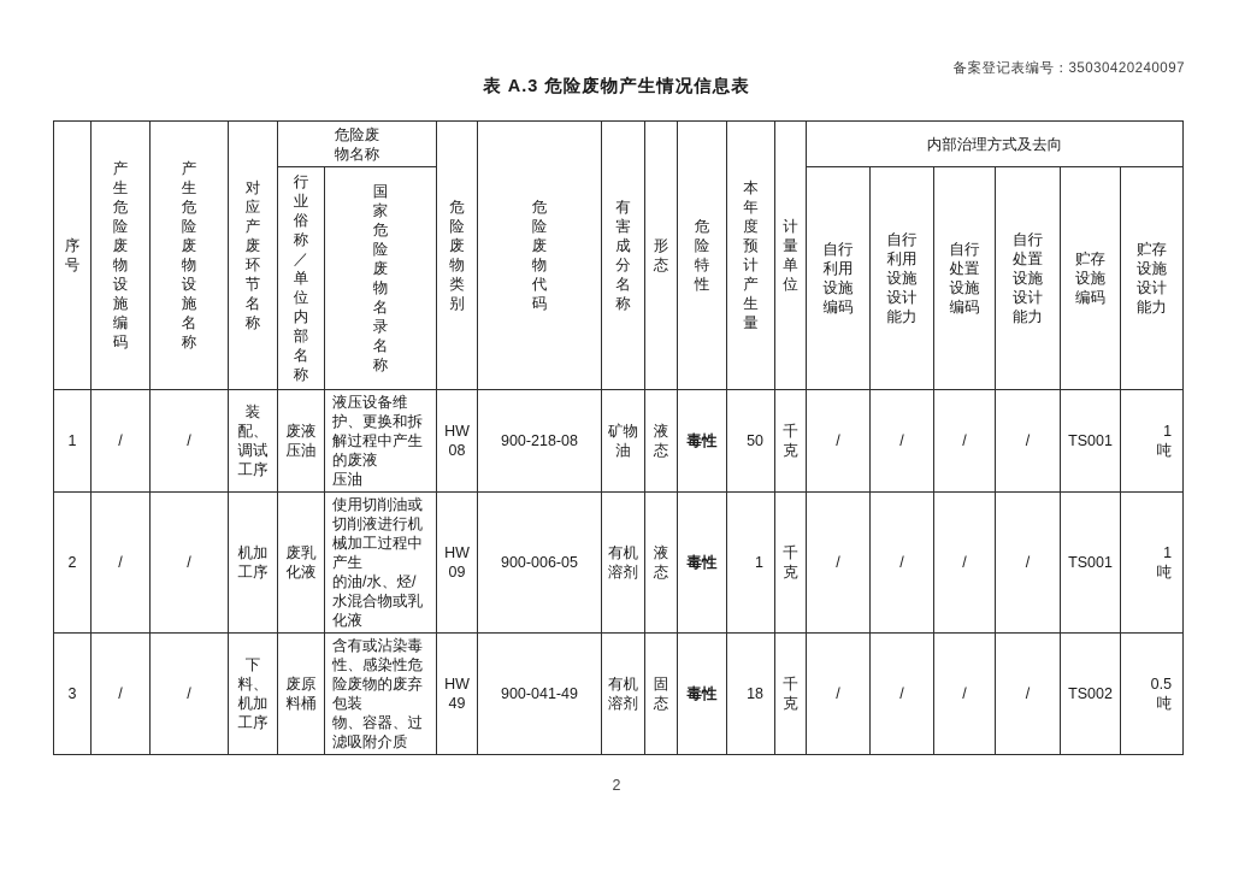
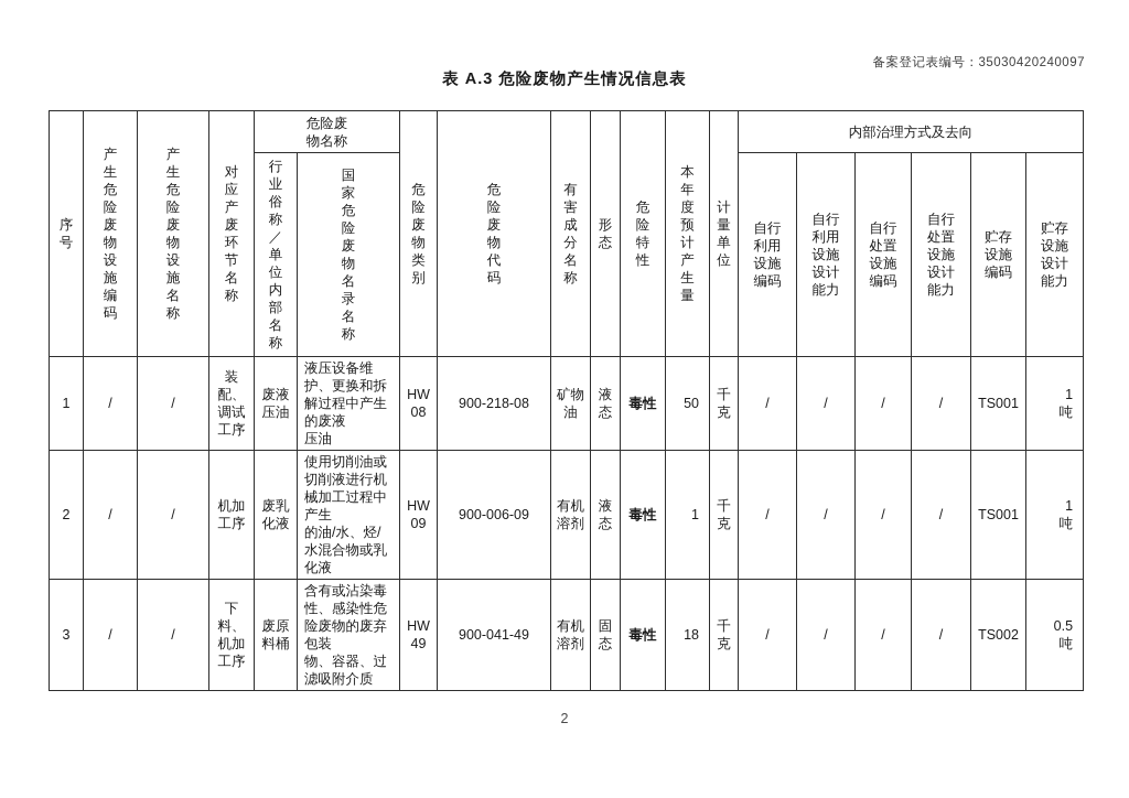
  备案登记表编号：35030420240097
  表 A.3 危险废物产生情况信息表
  序 号	产 生 危 险 废 物 设 施 编 码	产 生 危 险 废 物 设 施 名 称	对 应 产 废 环 节 名 称	危险废 物名称	危 险 废 物 类 别	危 险 废 物 代 码	有 害 成 分 名 称	形 态	危 险 特 性	本 年 度 预 计 产 生 量	计 量 单 位	内部治理方式及去向
  行 业 俗 称 ／ 单 位 内 部 名 称	国 家 危 险 废 物 名 录 名 称	自行 利用 设施 编码	自行 利用 设施 设计 能力	自行 处置 设施 编码	自行 处置 设施 设计 能力	贮存 设施 编码	贮存 设施 设计 能力
  1	/	/	装 配、 调试 工序	废液 压油	液压设备维 护、更换和拆 解过程中产生 的废液 压油	HW 08	900-218-08	矿物 油	液 态	毒性	50	千 克	/	/	/	/	TS001	1 吨
- 2	/	/	机加 工序	废乳 化液	使用切削油或 切削液进行机 械加工过程中 产生 的油/水、烃/ 水混合物或乳 化液	HW 09	900-006-05	有机 溶剂	液 态	毒性	1	千 克	/	/	/	/	TS001	1 吨
+ 2	/	/	机加 工序	废乳 化液	使用切削油或 切削液进行机 械加工过程中 产生 的油/水、烃/ 水混合物或乳 化液	HW 09	900-006-09	有机 溶剂	液 态	毒性	1	千 克	/	/	/	/	TS001	1 吨
  3	/	/	下 料、 机加 工序	废原 料桶	含有或沾染毒 性、感染性危 险废物的废弃 包装 物、容器、过 滤吸附介质	HW 49	900-041-49	有机 溶剂	固 态	毒性	18	千 克	/	/	/	/	TS002	0.5 吨
  2
